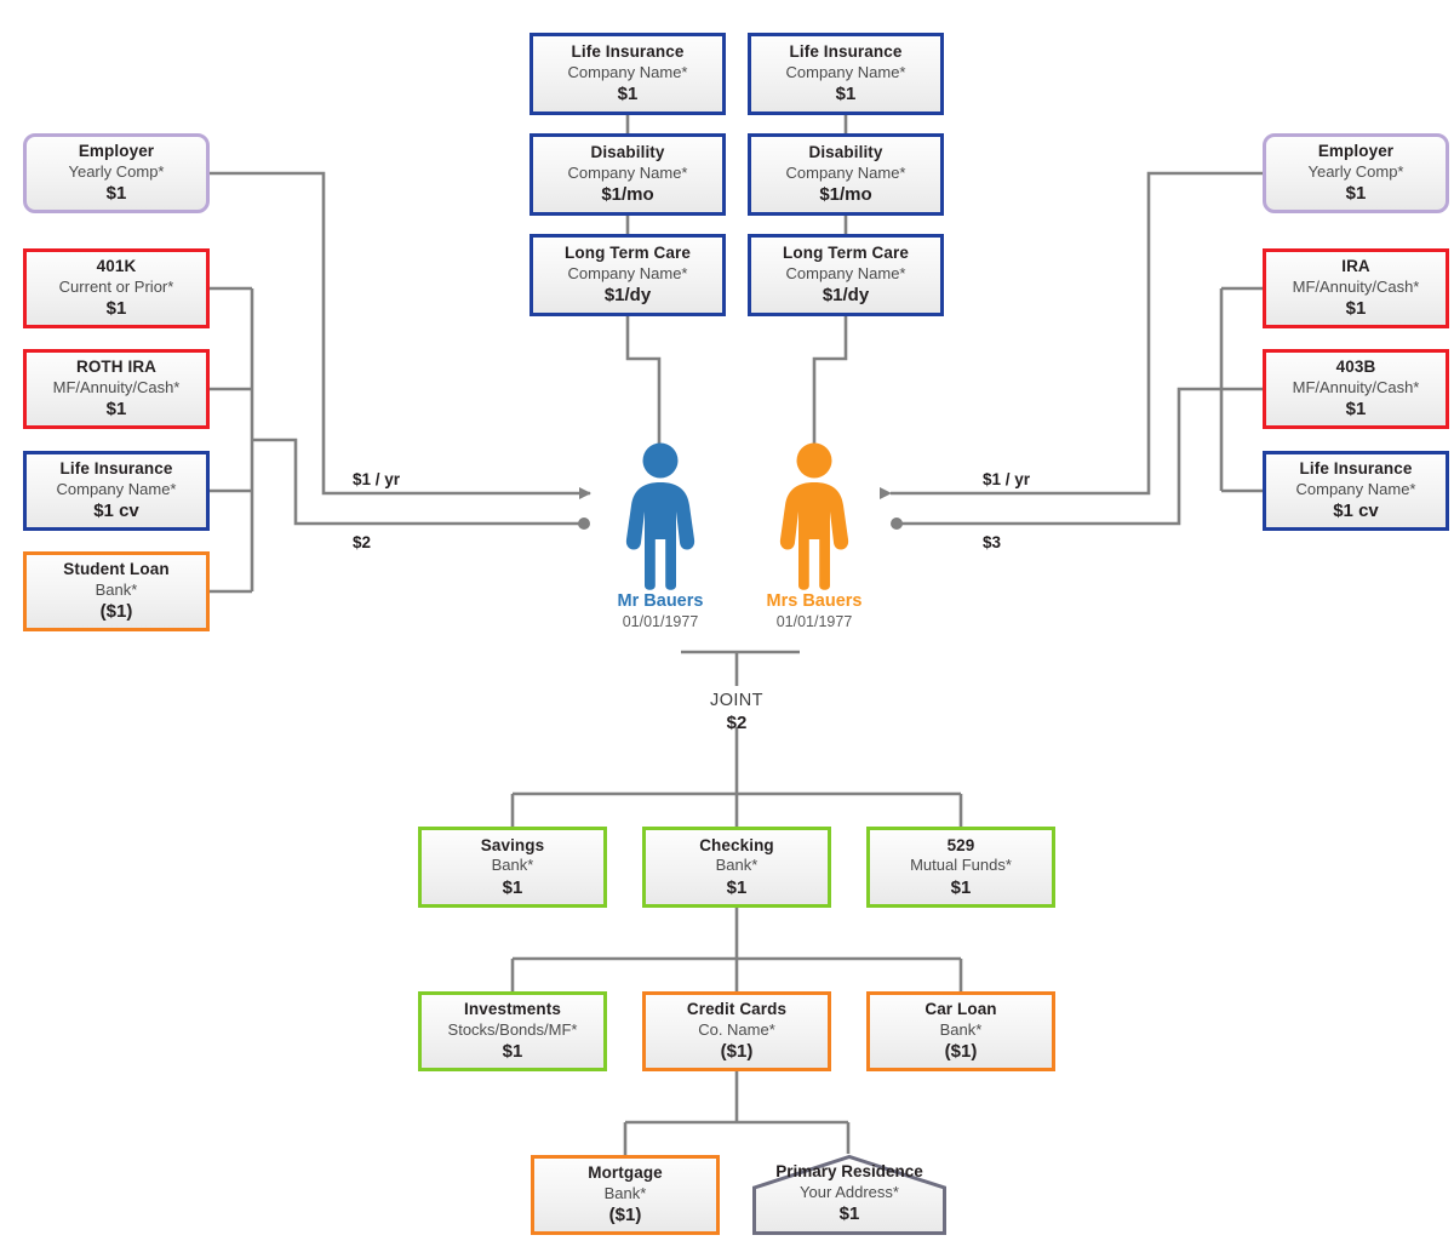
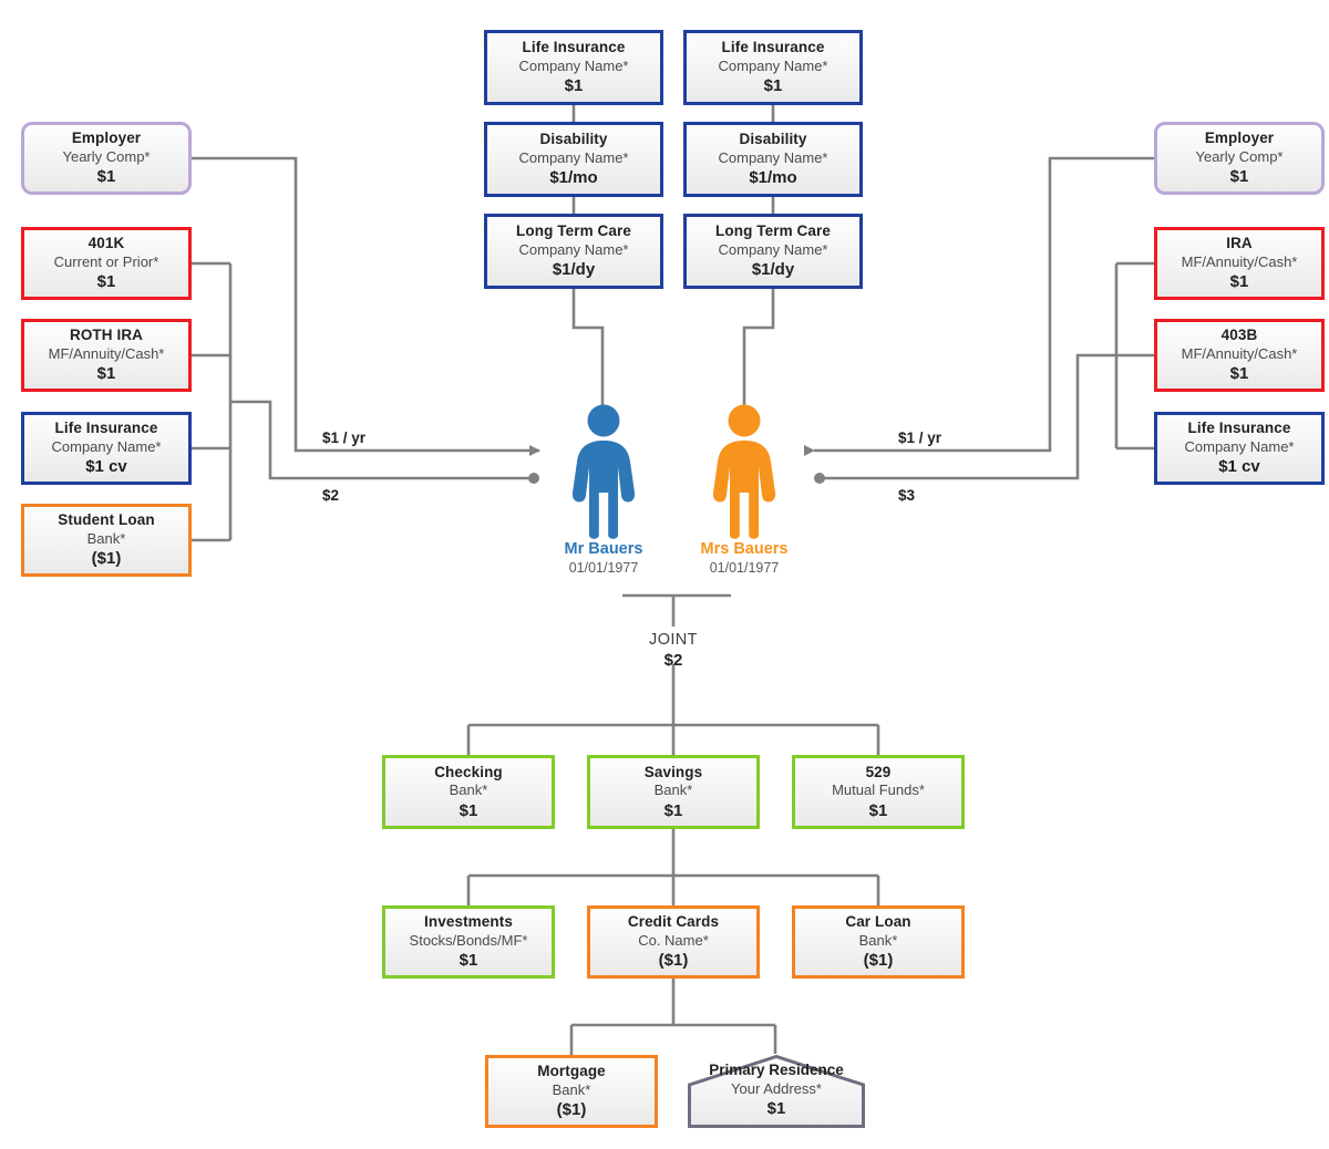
  Life Insurance
  Company Name*
  $1
  Disability
  Company Name*
  $1/mo
  Long Term Care
  Company Name*
  $1/dy
  Life Insurance
  Company Name*
  $1
  Disability
  Company Name*
  $1/mo
  Long Term Care
  Company Name*
  $1/dy
  Employer
  Yearly Comp*
  $1
  401K
  Current or Prior*
  $1
  ROTH IRA
  MF/Annuity/Cash*
  $1
  Life Insurance
  Company Name*
  $1 cv
  Student Loan
  Bank*
  ($1)
  Employer
  Yearly Comp*
  $1
  IRA
  MF/Annuity/Cash*
  $1
  403B
  MF/Annuity/Cash*
  $1
  Life Insurance
  Company Name*
  $1 cv
  $1 / yr
  $2
  $1 / yr
  $3
  Mr Bauers
  01/01/1977
  Mrs Bauers
  01/01/1977
  JOINT
  $2
- Savings
+ Checking
  Bank*
  $1
- Checking
+ Savings
  Bank*
  $1
  529
  Mutual Funds*
  $1
  Investments
  Stocks/Bonds/MF*
  $1
  Credit Cards
  Co. Name*
  ($1)
  Car Loan
  Bank*
  ($1)
  Mortgage
  Bank*
  ($1)
  Primary Residence
  Your Address*
  $1
